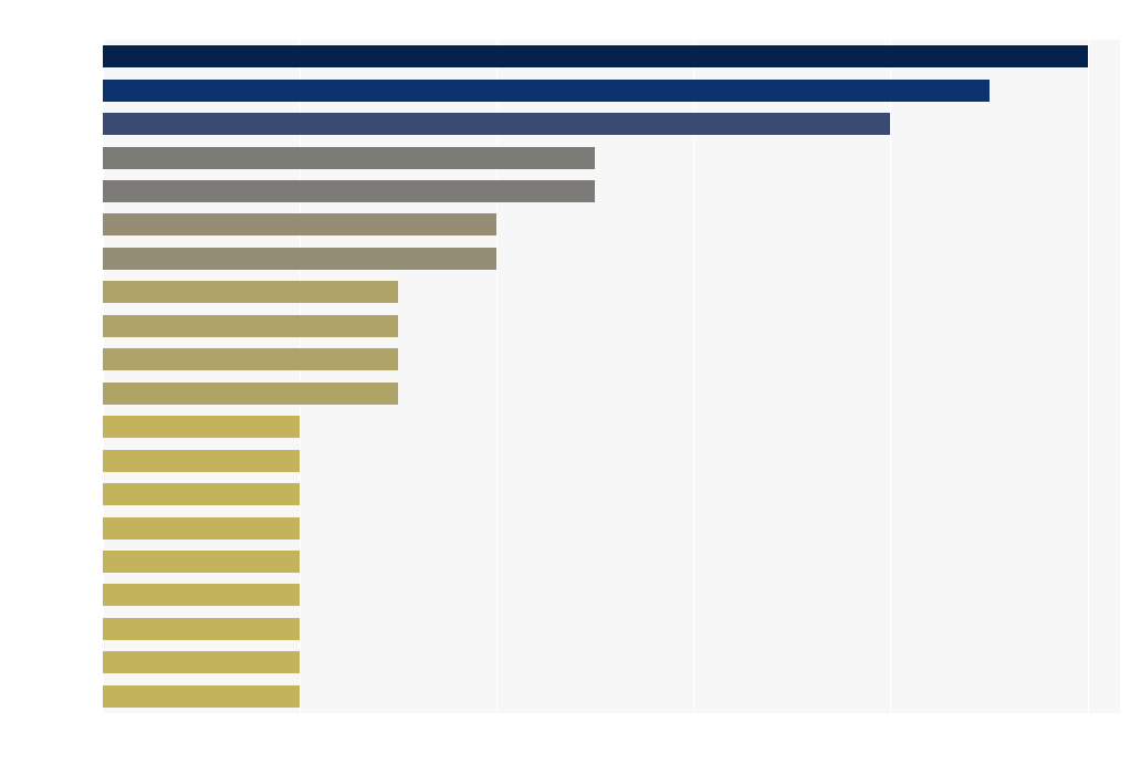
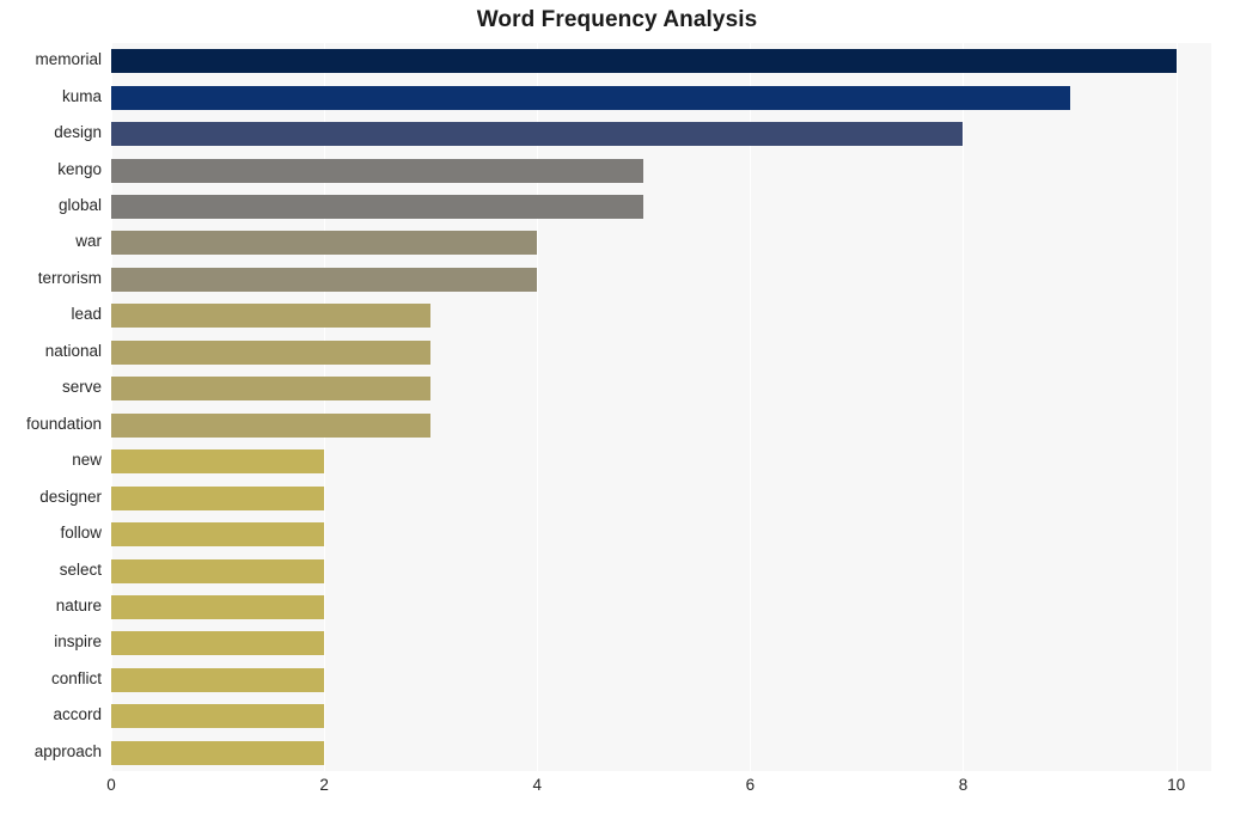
+ Word Frequency Analysis
+ memorial
+ kuma
+ design
+ kengo
+ global
+ war
+ terrorism
+ lead
+ national
+ serve
+ foundation
+ new
+ designer
+ follow
+ select
+ nature
+ inspire
+ conflict
+ accord
+ approach
+ 0
+ 2
+ 4
+ 6
+ 8
+ 10
